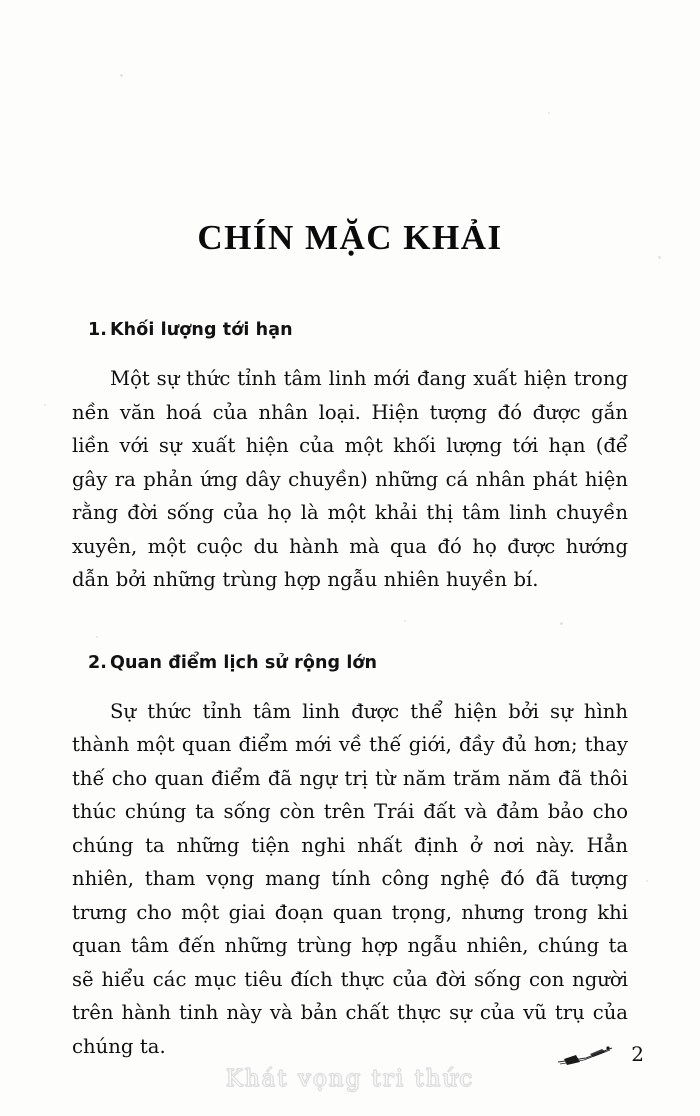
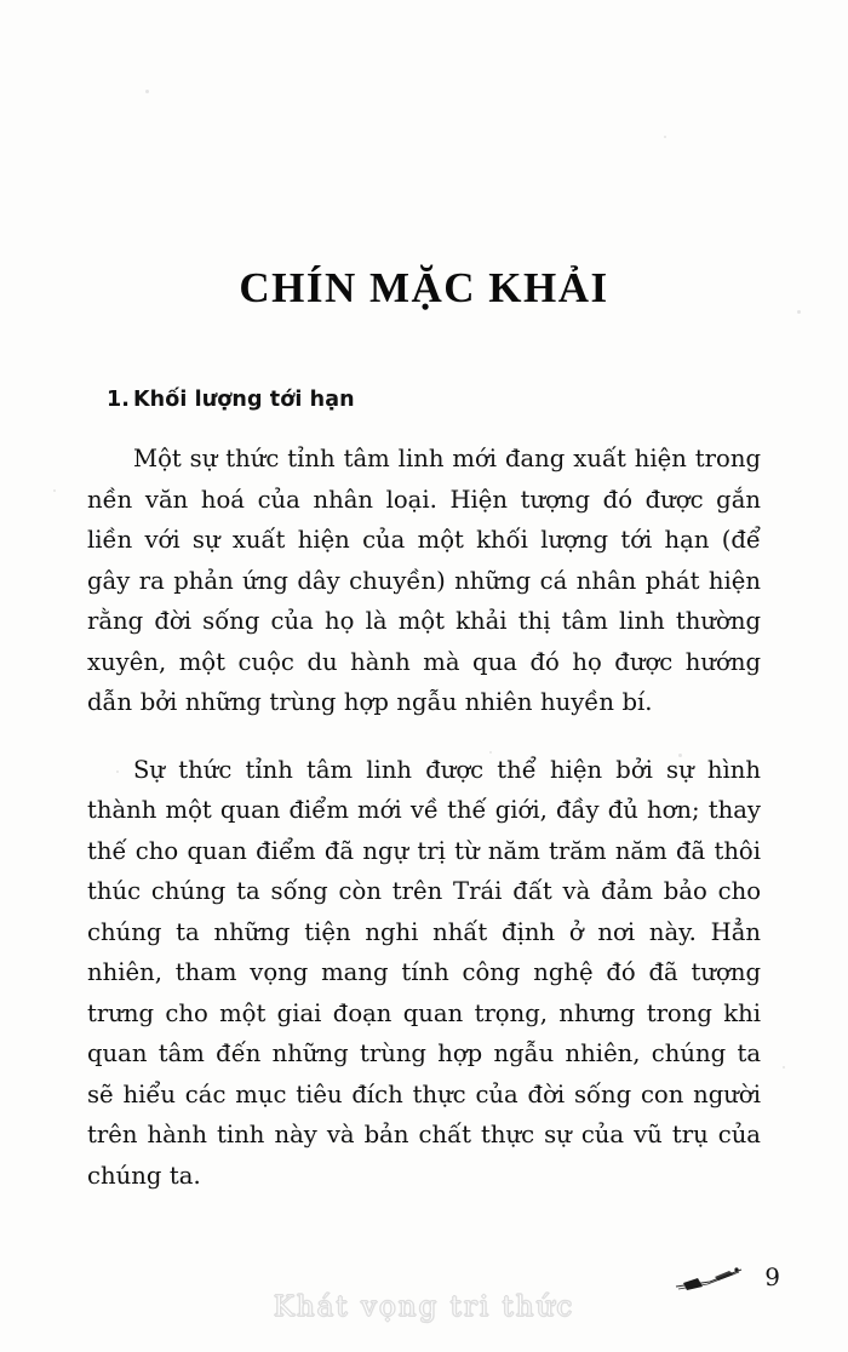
  CHÍN MẶC KHẢI
  1. Khối lượng tới hạn
- Một sự thức tỉnh tâm linh mới đang xuất hiện trong nền văn hoá của nhân loại. Hiện tượng đó được gắn liền với sự xuất hiện của một khối lượng tới hạn (để gây ra phản ứng dây chuyền) những cá nhân phát hiện rằng đời sống của họ là một khải thị tâm linh chuyền xuyên, một cuộc du hành mà qua đó họ được hướng dẫn bởi những trùng hợp ngẫu nhiên huyền bí.
+ Một sự thức tỉnh tâm linh mới đang xuất hiện trong nền văn hoá của nhân loại. Hiện tượng đó được gắn liền với sự xuất hiện của một khối lượng tới hạn (để gây ra phản ứng dây chuyền) những cá nhân phát hiện rằng đời sống của họ là một khải thị tâm linh thường xuyên, một cuộc du hành mà qua đó họ được hướng dẫn bởi những trùng hợp ngẫu nhiên huyền bí.
- 2. Quan điểm lịch sử rộng lớn
  Sự thức tỉnh tâm linh được thể hiện bởi sự hình thành một quan điểm mới về thế giới, đầy đủ hơn; thay thế cho quan điểm đã ngự trị từ năm trăm năm đã thôi thúc chúng ta sống còn trên Trái đất và đảm bảo cho chúng ta những tiện nghi nhất định ở nơi này. Hẳn nhiên, tham vọng mang tính công nghệ đó đã tượng trưng cho một giai đoạn quan trọng, nhưng trong khi quan tâm đến những trùng hợp ngẫu nhiên, chúng ta sẽ hiểu các mục tiêu đích thực của đời sống con người trên hành tinh này và bản chất thực sự của vũ trụ của chúng ta.
  Khát vọng tri thức
- 2
+ 9
